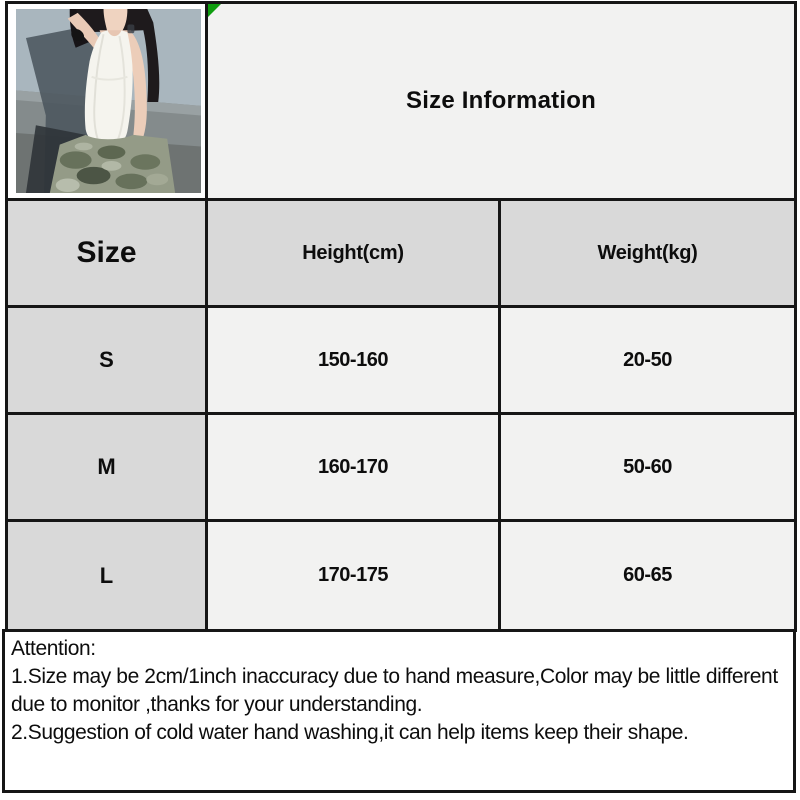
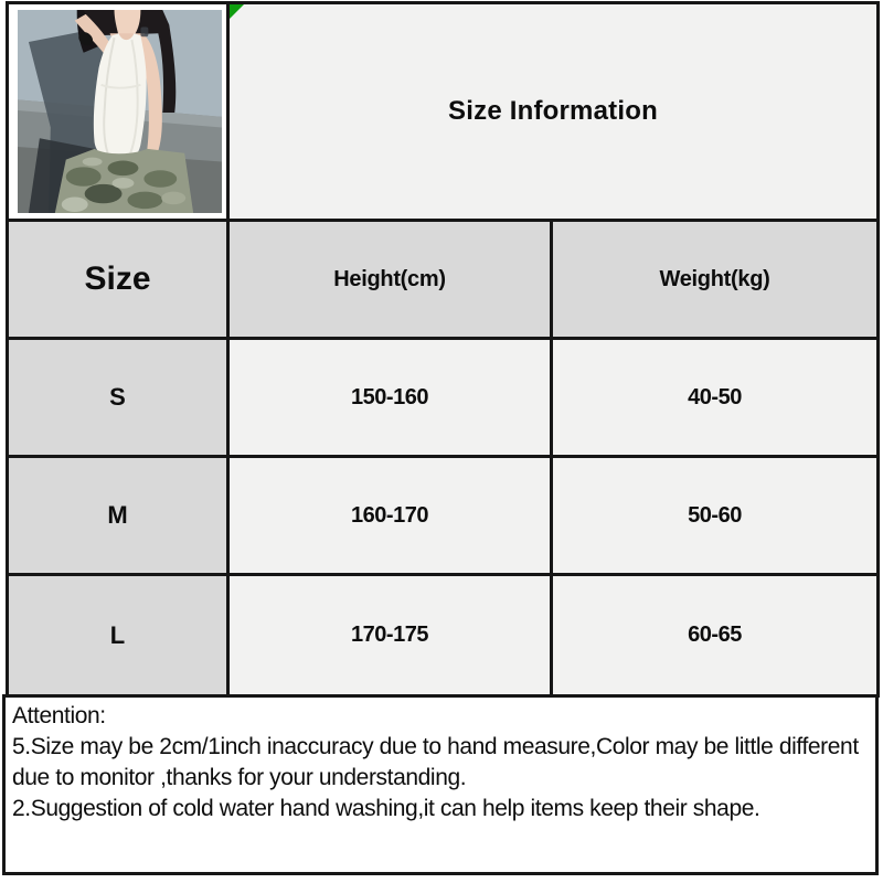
  Size Information
  Size
  Height(cm)
  Weight(kg)
  S
  150-160
- 20-50
+ 40-50
  M
  160-170
  50-60
  L
  170-175
  60-65
  Attention:
- 1.Size may be 2cm/1inch inaccuracy due to hand measure,Color may be little different due to monitor ,thanks for your understanding.
+ 5.Size may be 2cm/1inch inaccuracy due to hand measure,Color may be little different due to monitor ,thanks for your understanding.
  2.Suggestion of cold water hand washing,it can help items keep their shape.
